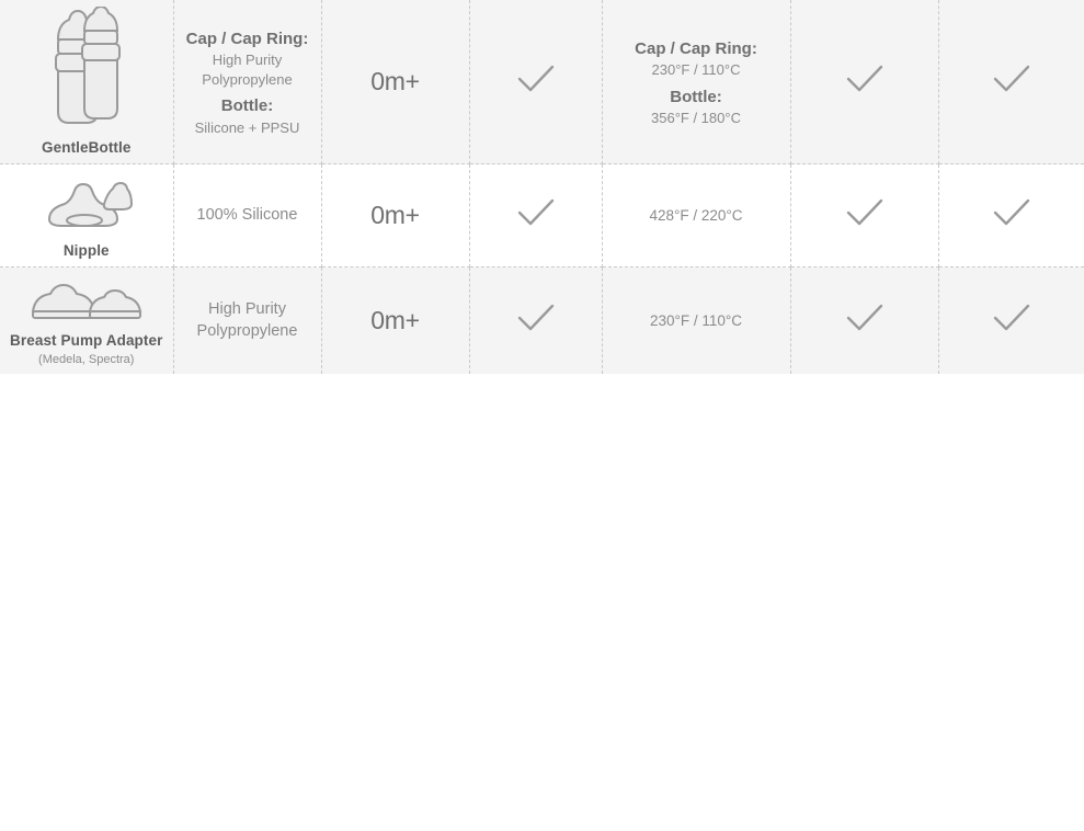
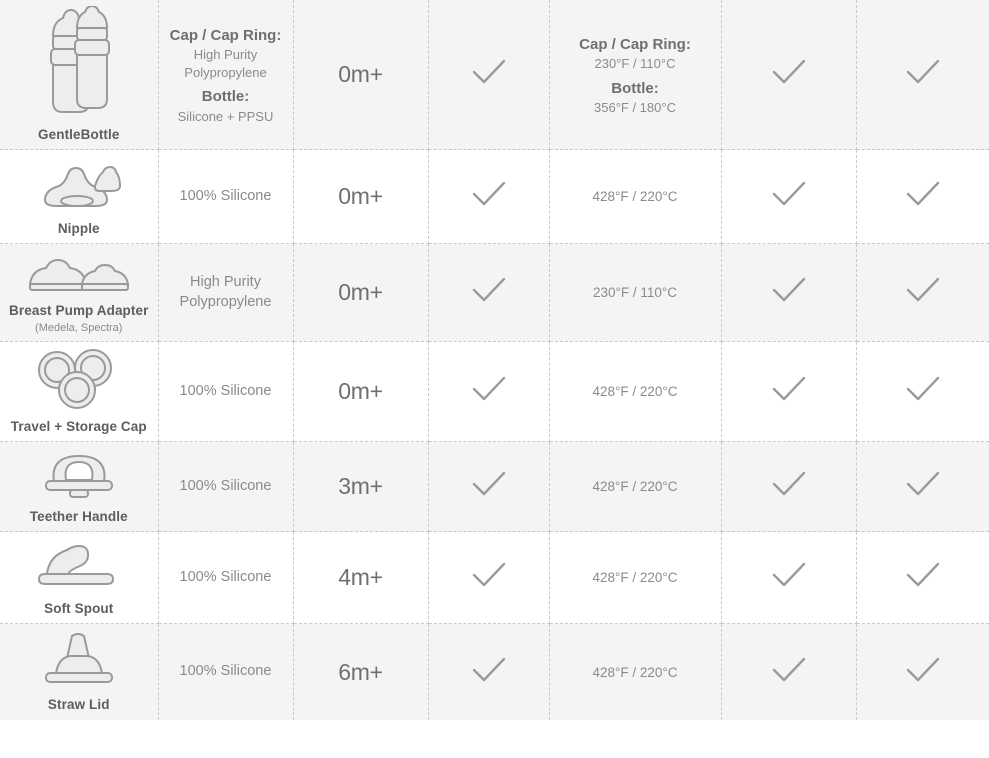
  GentleBottle	Cap / Cap Ring:High Purity PolypropyleneBottle:Silicone + PPSU	0m+		Cap / Cap Ring:230°F / 110°CBottle:356°F / 180°C
  Nipple	100% Silicone	0m+		428°F / 220°C
  Breast Pump Adapter(Medela, Spectra)	High Purity Polypropylene	0m+		230°F / 110°C
+ Travel + Storage Cap	100% Silicone	0m+		428°F / 220°C
+ Teether Handle	100% Silicone	3m+		428°F / 220°C
+ Soft Spout	100% Silicone	4m+		428°F / 220°C
+ Straw Lid	100% Silicone	6m+		428°F / 220°C
